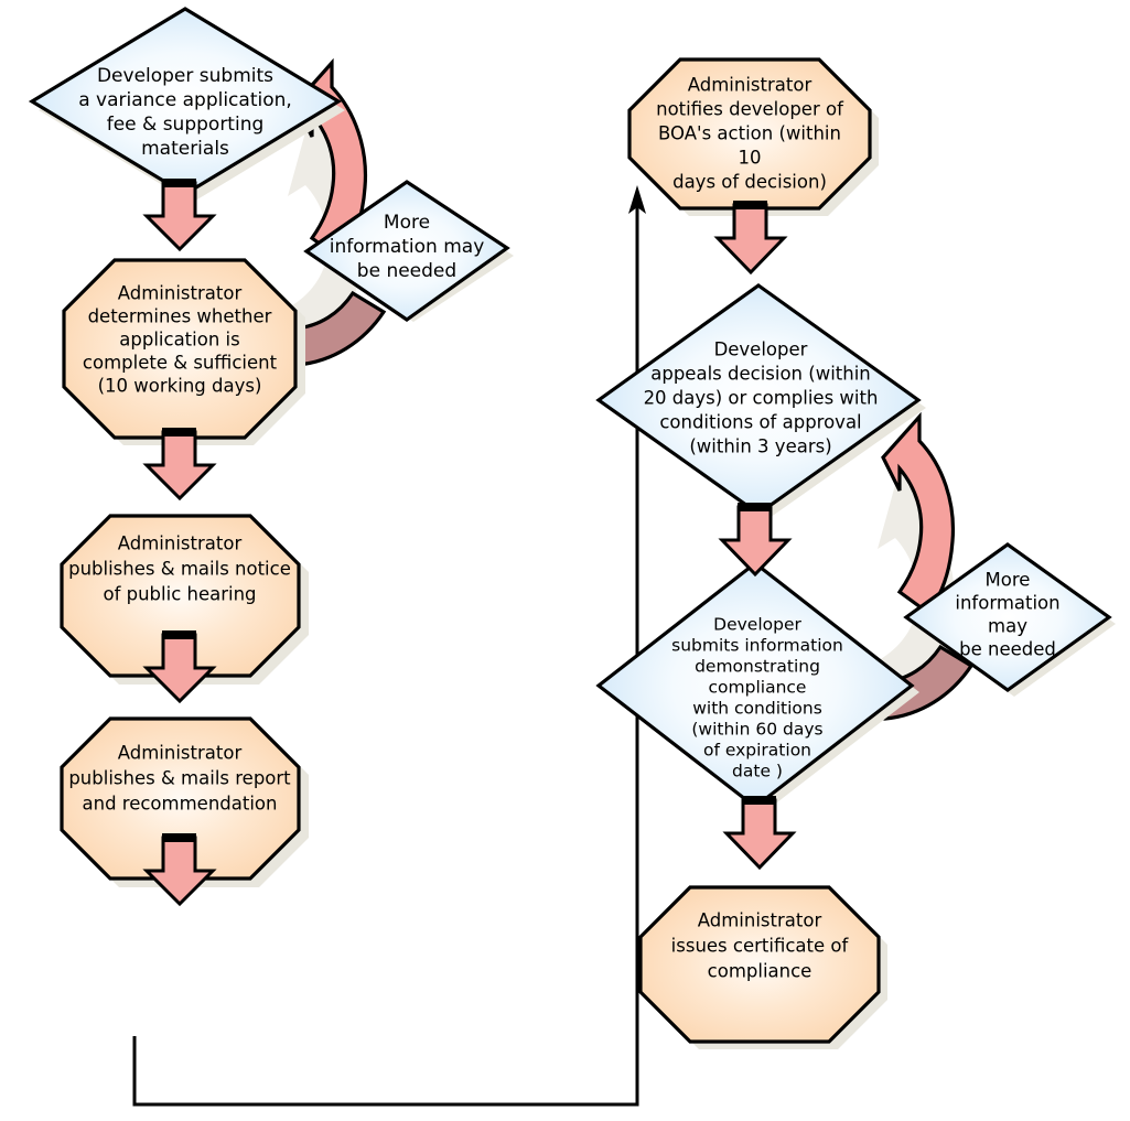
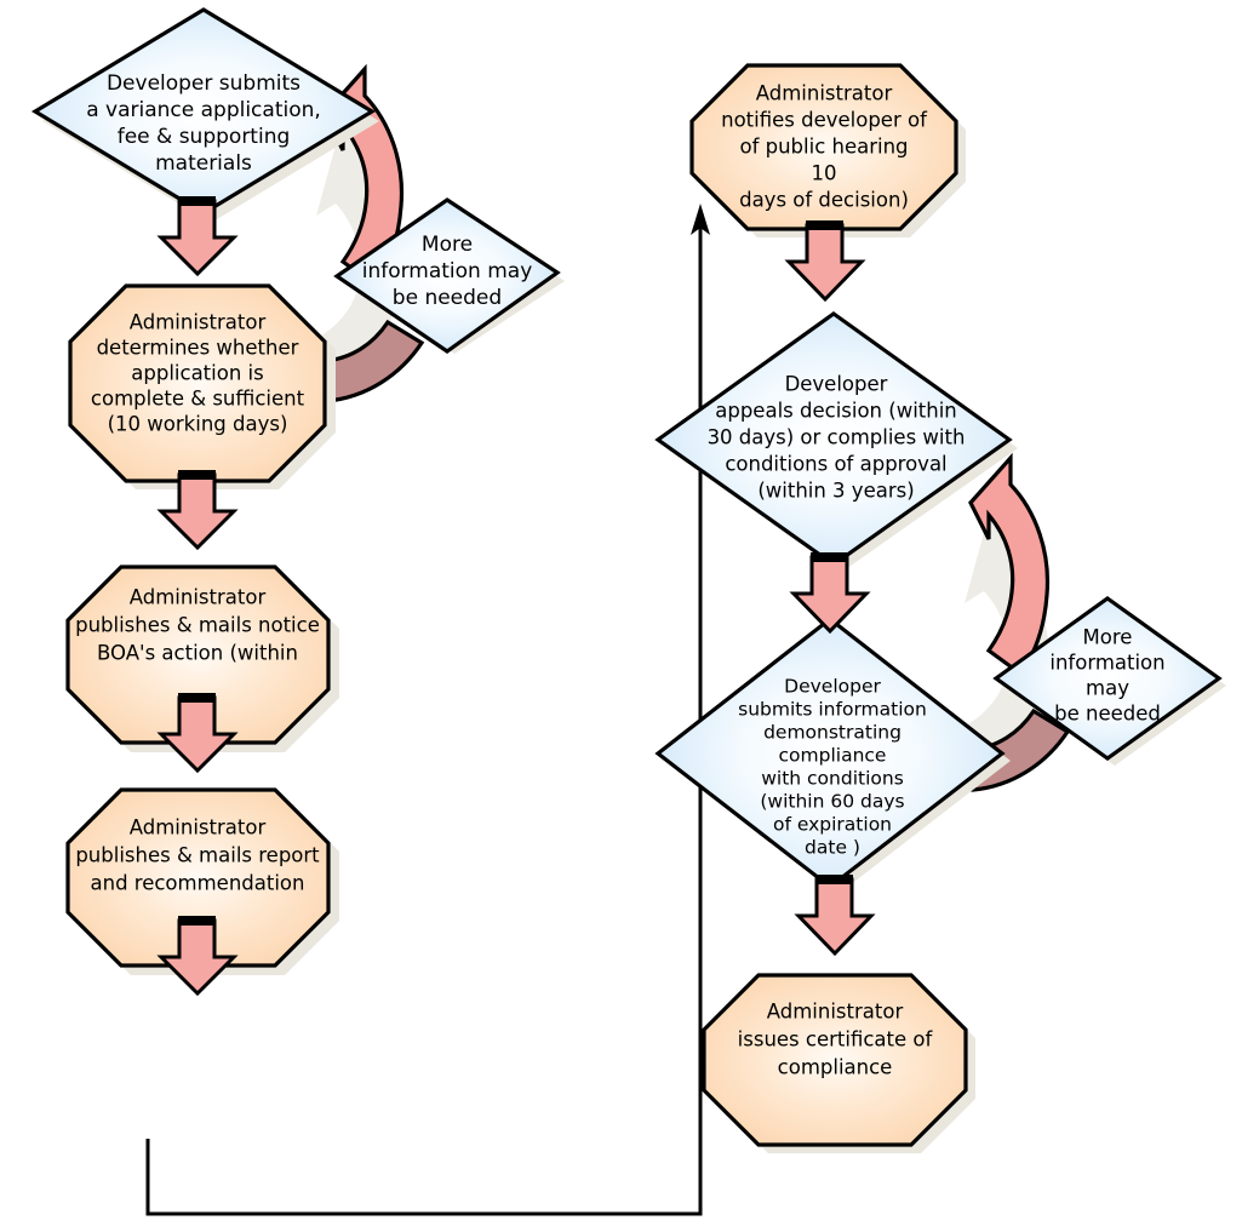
  Developer submits
  a variance application,
  fee & supporting
  materials
  More
  information may
  be needed
  Administrator
  determines whether
  application is
  complete & sufficient
  (10 working days)
  Administrator
  publishes & mails notice
- of public hearing
+ BOA's action (within
  Administrator
  publishes & mails report
  and recommendation
  Administrator
  notifies developer of
- BOA's action (within
+ of public hearing
  10
  days of decision)
  Developer
  appeals decision (within
- 20 days) or complies with
+ 30 days) or complies with
  conditions of approval
  (within 3 years)
  Developer
  submits information
  demonstrating
  compliance
  with conditions
  (within 60 days
  of expiration
  date )
  More
  information
  may
  be needed
  Administrator
  issues certificate of
  compliance
